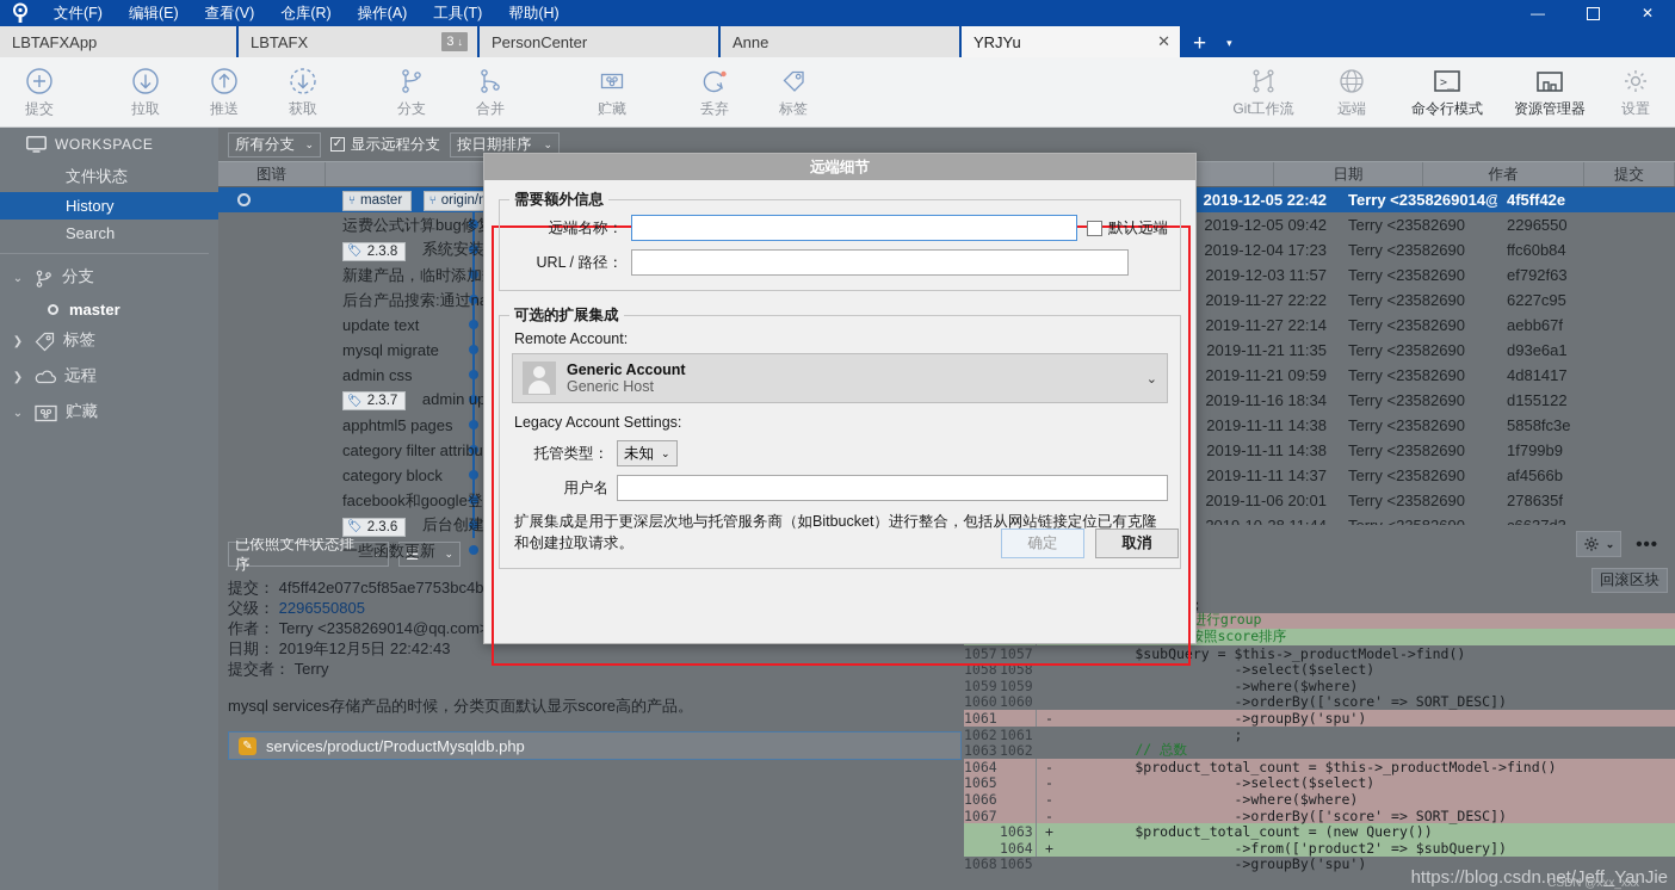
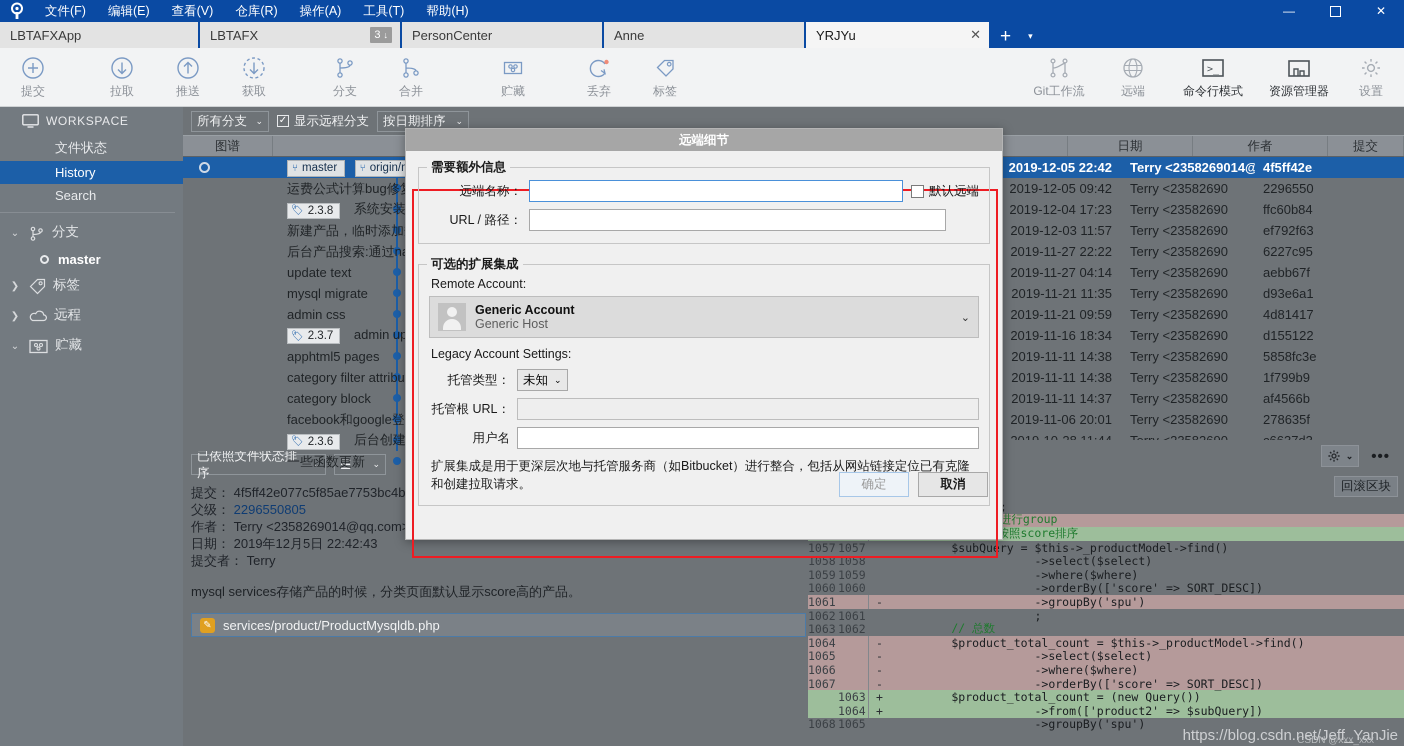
  文件(F)
  编辑(E)
  查看(V)
  仓库(R)
  操作(A)
  工具(T)
  帮助(H)
  —
  ✕
  LBTAFXApp
  LBTAFX
  3
  ↓
  PersonCenter
  Anne
  YRJYu
  ✕
  +
  ▾
  提交
  拉取
  推送
  获取
  分支
  合并
  贮藏
  丢弃
  标签
  Git工作流
  远端
  >_
  命令行模式
  资源管理器
  设置
  WORKSPACE
  文件状态
  History
  Search
  ⌄
  分支
  master
  ❯
  标签
  ❯
  远程
  ⌄
  贮藏
  所有分支
  ⌄
  ✓
  显示远程分支
  按日期排序
  ⌄
  图谱
  日期
  作者
  提交
  ⑂
  master
  ⑂
  2019-12-05 22:42
  Terry <2358269014@
  4f5ff42e
  运费公式计算bug修
  2019-12-05 09:42
  Terry <23582690
  2296550
  🏷
  2.3.8
  系统安装
  2019-12-04 17:23
  Terry <23582690
  ffc60b84
  新建产品，临时添加
  2019-12-03 11:57
  Terry <23582690
  ef792f63
  后台产品搜索:通过n
  2019-11-27 22:22
  Terry <23582690
  6227c95
  update text
- 2019-11-27 22:14
+ 2019-11-27 04:14
  Terry <23582690
  aebb67f
  mysql migrate
  2019-11-21 11:35
  Terry <23582690
  d93e6a1
  admin css
  2019-11-21 09:59
  Terry <23582690
  4d81417
  🏷
  2.3.7
  2019-11-16 18:34
  Terry <23582690
  d155122
  apphtml5 pages
  2019-11-11 14:38
  Terry <23582690
  5858fc3e
  category filter attribu
  2019-11-11 14:38
  Terry <23582690
  1f799b9
  category block
  2019-11-11 14:37
  Terry <23582690
  af4566b
  facebook和google登
  2019-11-06 20:01
  Terry <23582690
  278635f
  🏷
  2.3.6
  后台创建
  一些函数更新
  已依照文件状态排序
  ⌄
  ☰
  ⌄
  提交： 4f5ff42e077c5f85ae7753bc4b
  父级： 2296550805
  作者： Terry <2358269014@qq.com
  日期： 2019年12月5日 22:42:43
  提交者： Terry
  mysql services存储产品的时候，分类页面默认显示score高的产品。
  ✎
  services/product/ProductMysqldb.php
  ⌄
  •••
  回滚区块
  1057
  1057
  $subQuery = $this->_productModel->find()
  1058
  1058
  ->select($select)
  1059
  1059
  ->where($where)
  1060
  1060
  ->orderBy(['score' => SORT_DESC])
  1061
  -
  ->groupBy('spu')
  1062
  1061
  ;
  1063
  1062
  // 总数
  1064
  -
  $product_total_count = $this->_productModel->find()
  1065
  -
  ->select($select)
  1066
  -
  ->where($where)
  1067
  -
  ->orderBy(['score' => SORT_DESC])
  1063
  +
  $product_total_count = (new Query())
  1064
  +
  ->from(['product2' => $subQuery])
  1068
  1065
  ->groupBy('spu')
  远端细节
  需要额外信息
  远端名称：
  默认远端
  URL / 路径：
  可选的扩展集成
  Remote Account:
  Generic Account
  Generic Host
  ⌄
  Legacy Account Settings:
  托管类型：
  未知
  ⌄
+ 托管根 URL：
  用户名
  扩展集成是用于更深层次地与托管服务商（如Bitbucket）进行整合，包括从网站链接定位已有克隆和创建拉取请求。
  确定
  取消
  https://blog.csdn.net/Jeff_YanJie
  CSDN @xxx_xxx
